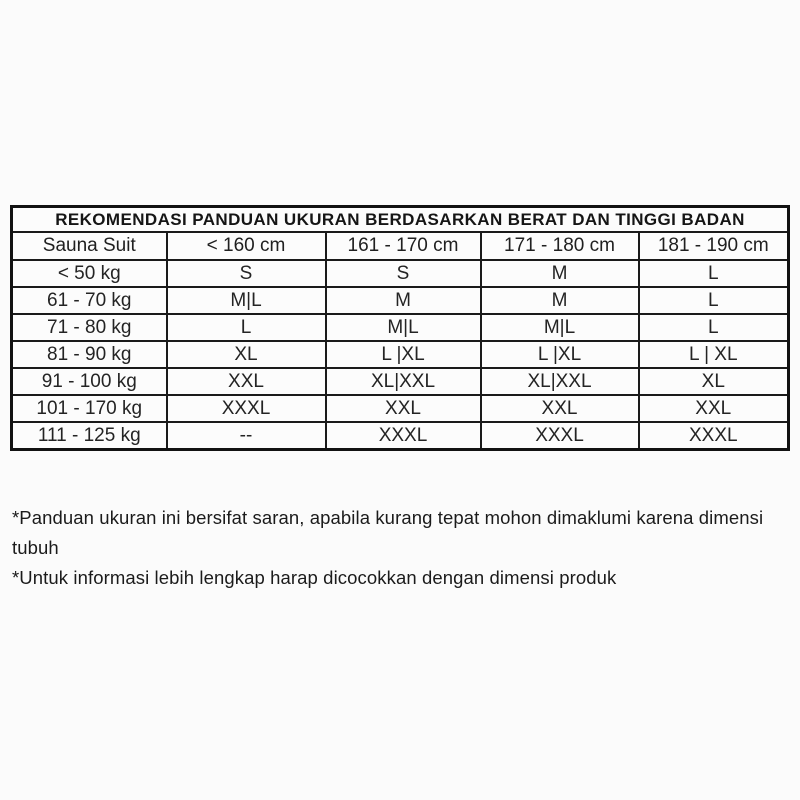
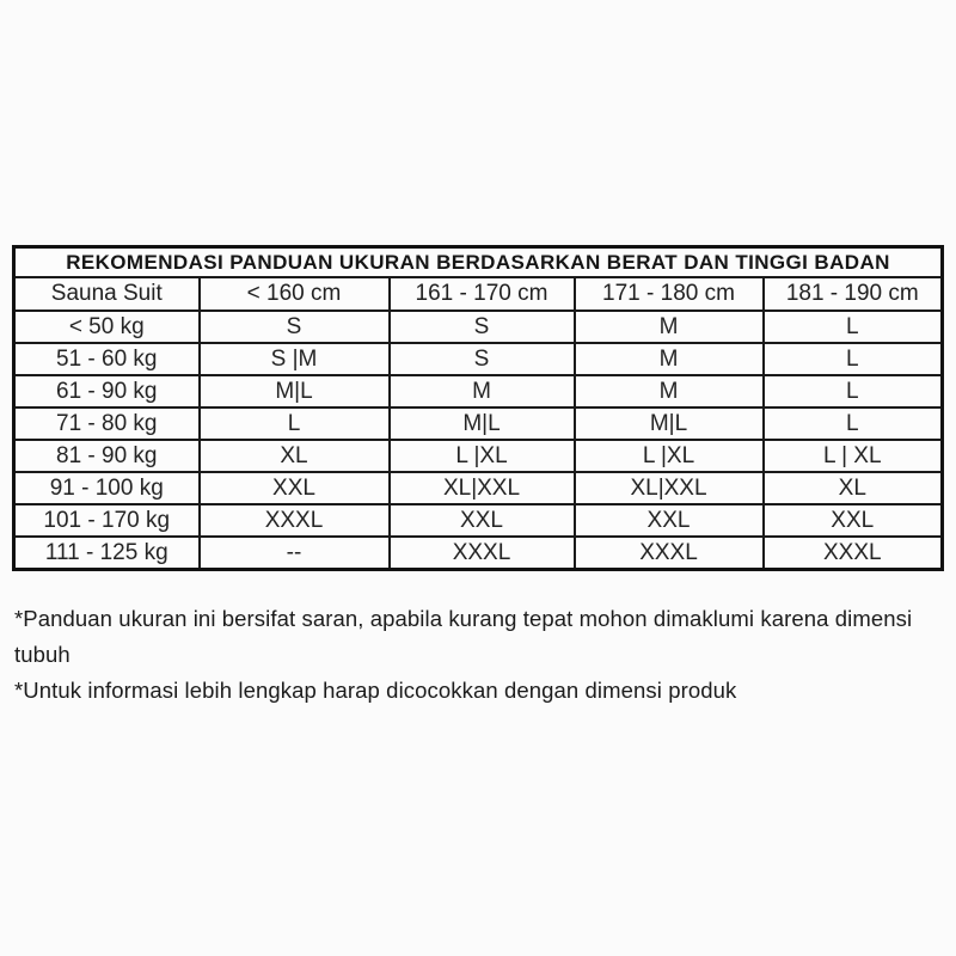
  REKOMENDASI PANDUAN UKURAN BERDASARKAN BERAT DAN TINGGI BADAN
  Sauna Suit	< 160 cm	161 - 170 cm	171 - 180 cm	181 - 190 cm
  < 50 kg	S	S	M	L
+ 51 - 60 kg	S |M	S	M	L
- 61 - 70 kg	M|L	M	M	L
+ 61 - 90 kg	M|L	M	M	L
  71 - 80 kg	L	M|L	M|L	L
  81 - 90 kg	XL	L |XL	L |XL	L | XL
  91 - 100 kg	XXL	XL|XXL	XL|XXL	XL
  101 - 170 kg	XXXL	XXL	XXL	XXL
  111 - 125 kg	--	XXXL	XXXL	XXXL
  *Panduan ukuran ini bersifat saran, apabila kurang tepat mohon dimaklumi karena dimensi tubuh
  *Untuk informasi lebih lengkap harap dicocokkan dengan dimensi produk
